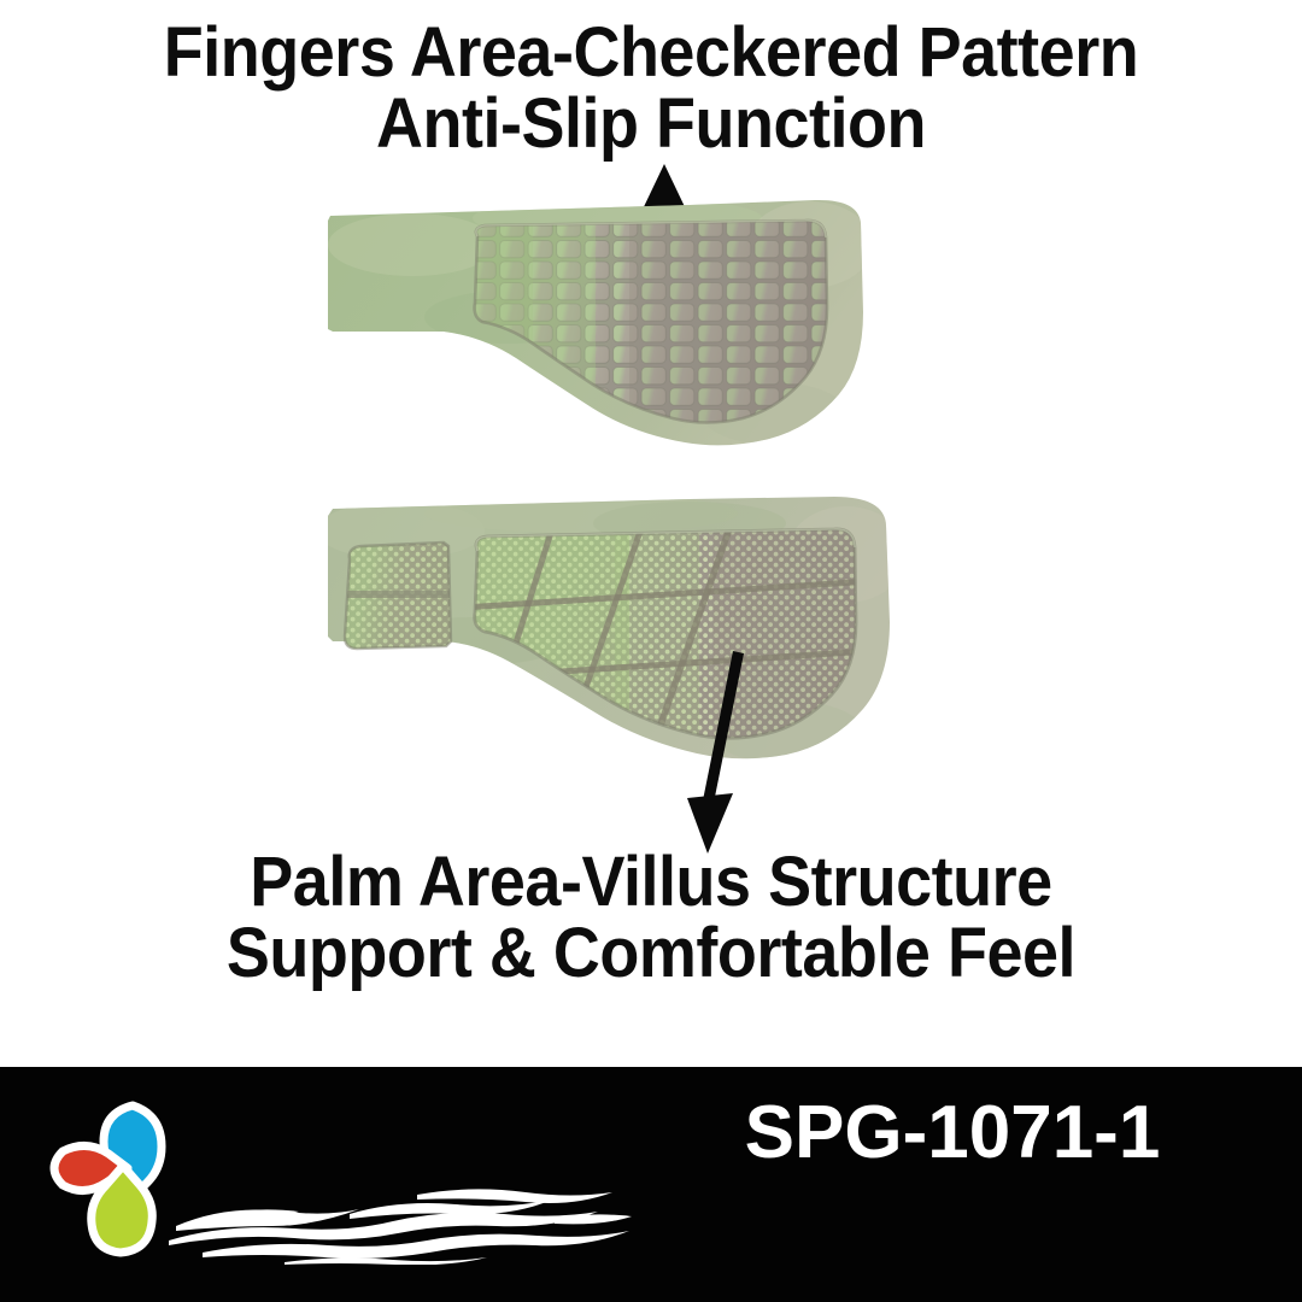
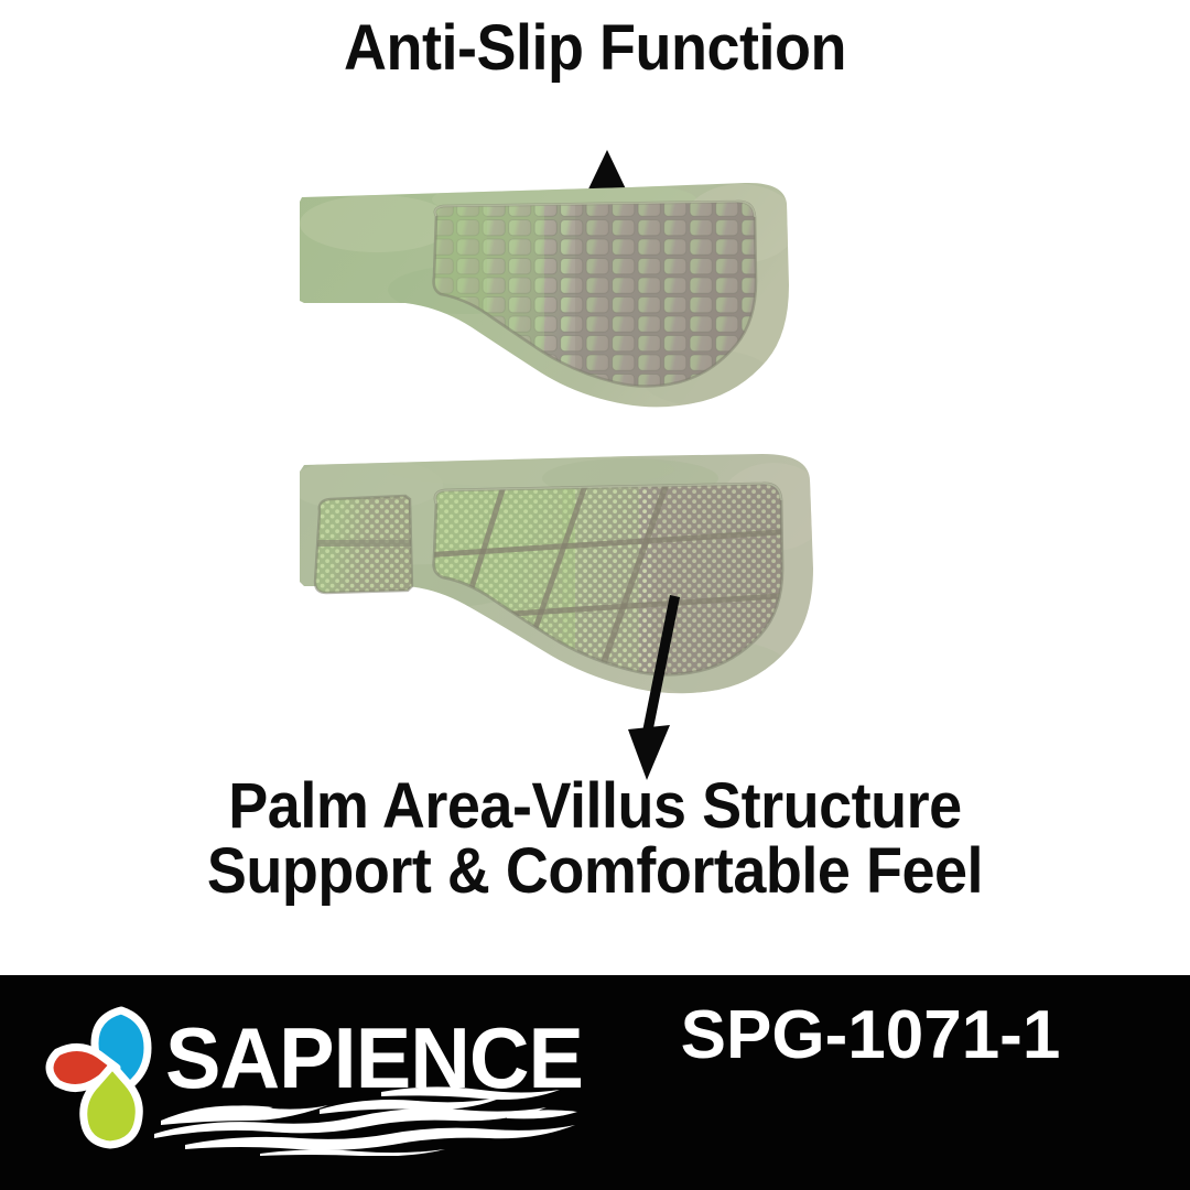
- Fingers Area-Checkered Pattern
  Anti-Slip Function
  Palm Area-Villus Structure
  Support & Comfortable Feel
+ SAPIENCE
  SPG-1071-1
